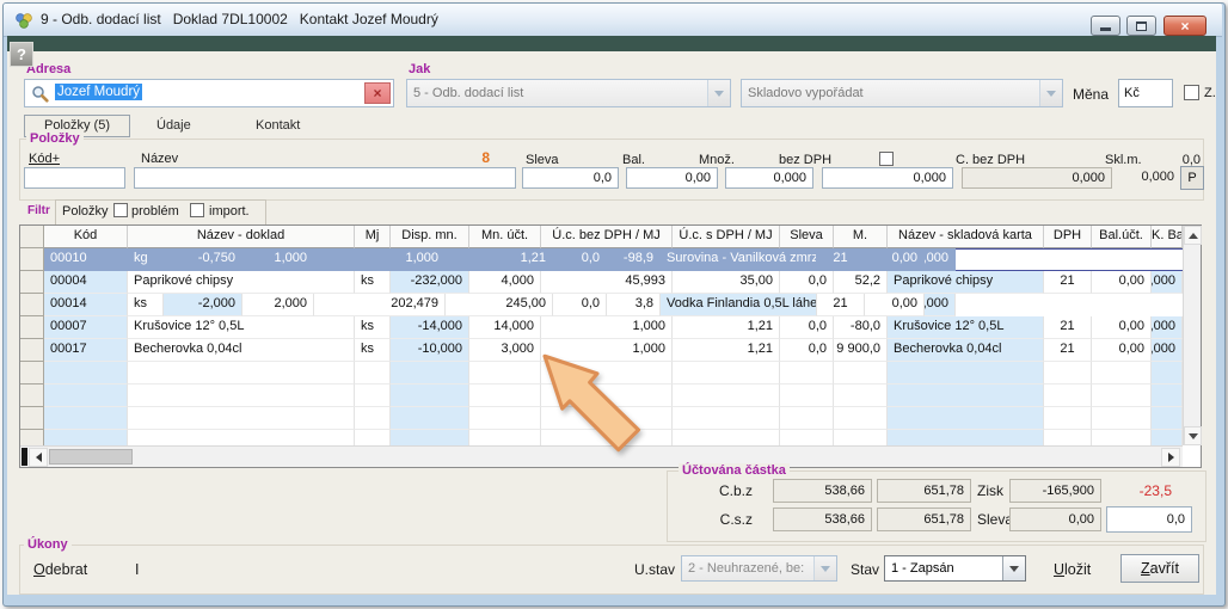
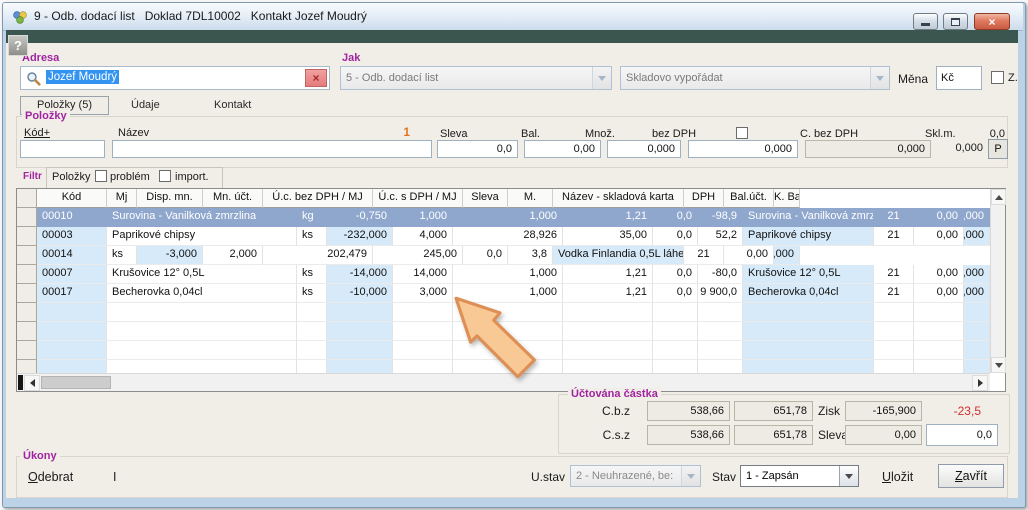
  9 - Odb. dodací list Doklad 7DL10002 Kontakt Jozef Moudrý
  ×
  ?
  Adresa
  Jozef Moudrý
  ×
  Jak
  5 - Odb. dodací list
  Skladovo vypořádat
  Měna
  Kč
  Z.
  Položky (5)
  Údaje
  Kontakt
  Položky
  Kód+
  Název
- 8
+ 1
  Sleva
  Bal.
  Množ.
  bez DPH
  C. bez DPH
  Skl.m.
  0,0
  0,0
  0,00
  0,000
  0,000
  0,000
  0,000
  P
  Filtr
  Položky
  problém
  import.
  Kód
- Název - doklad
  Mj
  Disp. mn.
  Mn. účt.
  Ú.c. bez DPH / MJ
  Ú.c. s DPH / MJ
  Sleva
  M.
  Název - skladová karta
  DPH
  Bal.účt.
  K. Ba
  00010
+ Surovina - Vanilková zmrzlina
  kg
  -0,750
  1,000
  1,000
  1,21
  0,0
  -98,9
  Surovina - Vanilková zmrz
  21
  0,00
  ,000
- 00004
+ 00003
  Paprikové chipsy
  ks
  -232,000
  4,000
- 45,993
+ 28,926
  35,00
  0,0
  52,2
  Paprikové chipsy
  21
  0,00
  ,000
  00014
  ks
- -2,000
+ -3,000
  2,000
  202,479
  245,00
  0,0
  3,8
  Vodka Finlandia 0,5L láhe
  21
  0,00
  ,000
  00007
  Krušovice 12° 0,5L
  ks
  -14,000
  14,000
  1,000
  1,21
  0,0
  -80,0
  Krušovice 12° 0,5L
  21
  0,00
  ,000
  00017
  Becherovka 0,04cl
  ks
  -10,000
  3,000
  1,000
  1,21
  0,0
  9 900,0
  Becherovka 0,04cl
  21
  0,00
  ,000
  Účtována částka
  C.b.z
  538,66
  651,78
  Zisk
  -165,900
  -23,5
  C.s.z
  538,66
  651,78
  Slev
  0,00
  0,0
  Úkony
  Odebrat
  I
  U.stav
  2 - Neuhrazené, be:
  Stav
  1 - Zapsán
  Uložit
  Zavřít
